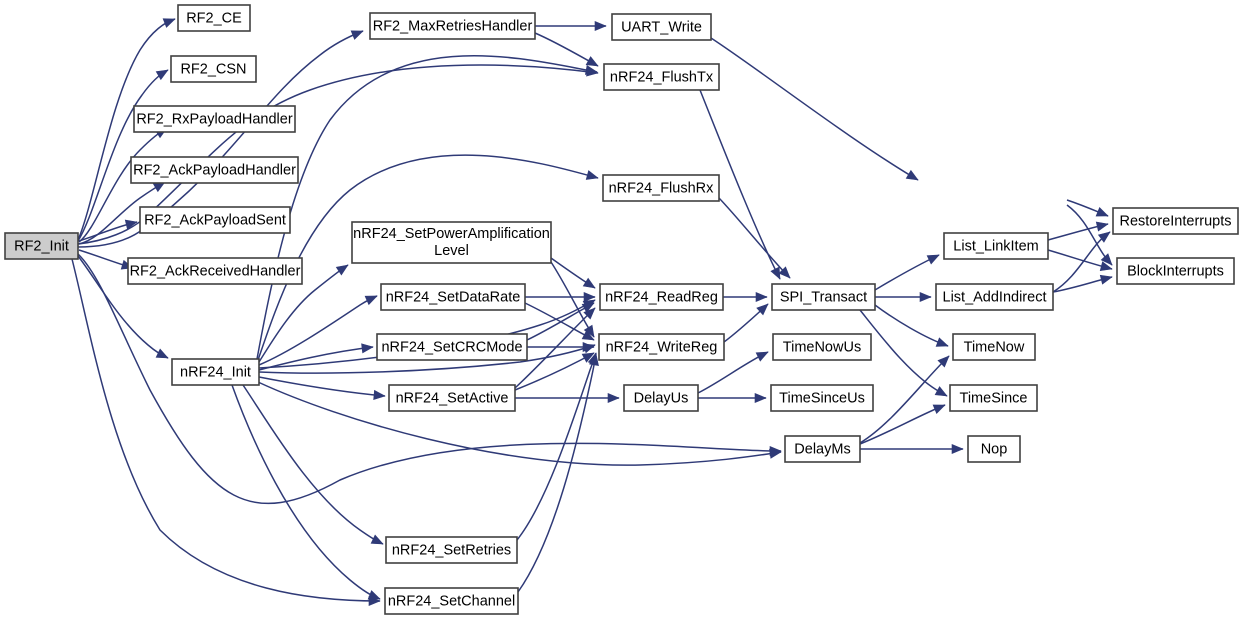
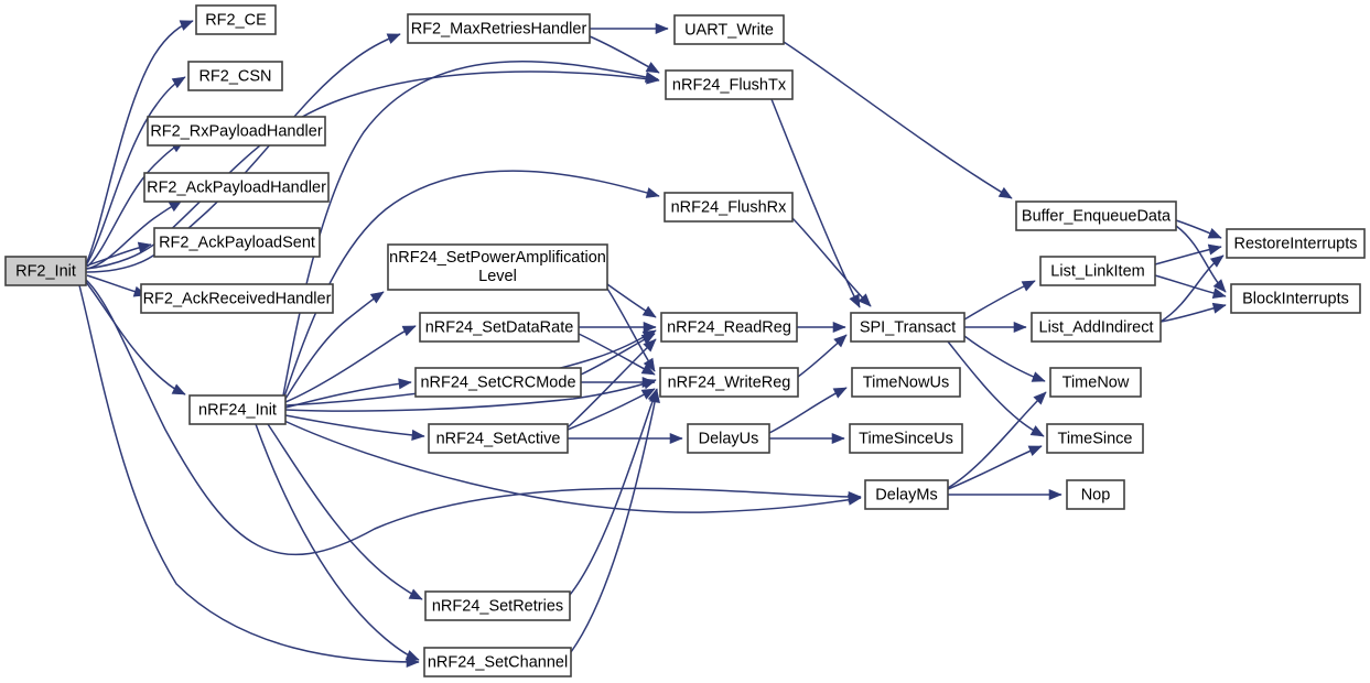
  RF2_Init
  RF2_CE
  RF2_CSN
  RF2_RxPayloadHandler
  RF2_AckPayloadHandler
  RF2_AckPayloadSent
  RF2_AckReceivedHandler
  nRF24_Init
  RF2_MaxRetriesHandler
  nRF24_SetPowerAmplification
  Level
  nRF24_SetDataRate
  nRF24_SetCRCMode
  nRF24_SetActive
  nRF24_SetRetries
  nRF24_SetChannel
  UART_Write
  nRF24_FlushTx
  nRF24_FlushRx
  nRF24_ReadReg
  nRF24_WriteReg
  DelayUs
  SPI_Transact
  TimeNowUs
  TimeSinceUs
  DelayMs
+ Buffer_EnqueueData
  List_LinkItem
  List_AddIndirect
  TimeNow
  TimeSince
  Nop
  RestoreInterrupts
  BlockInterrupts
